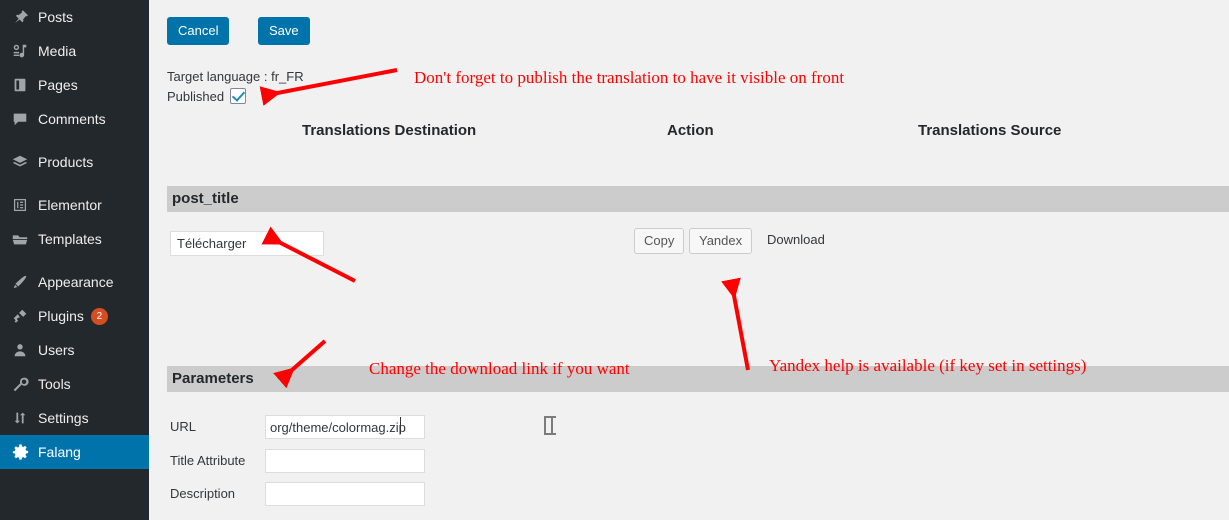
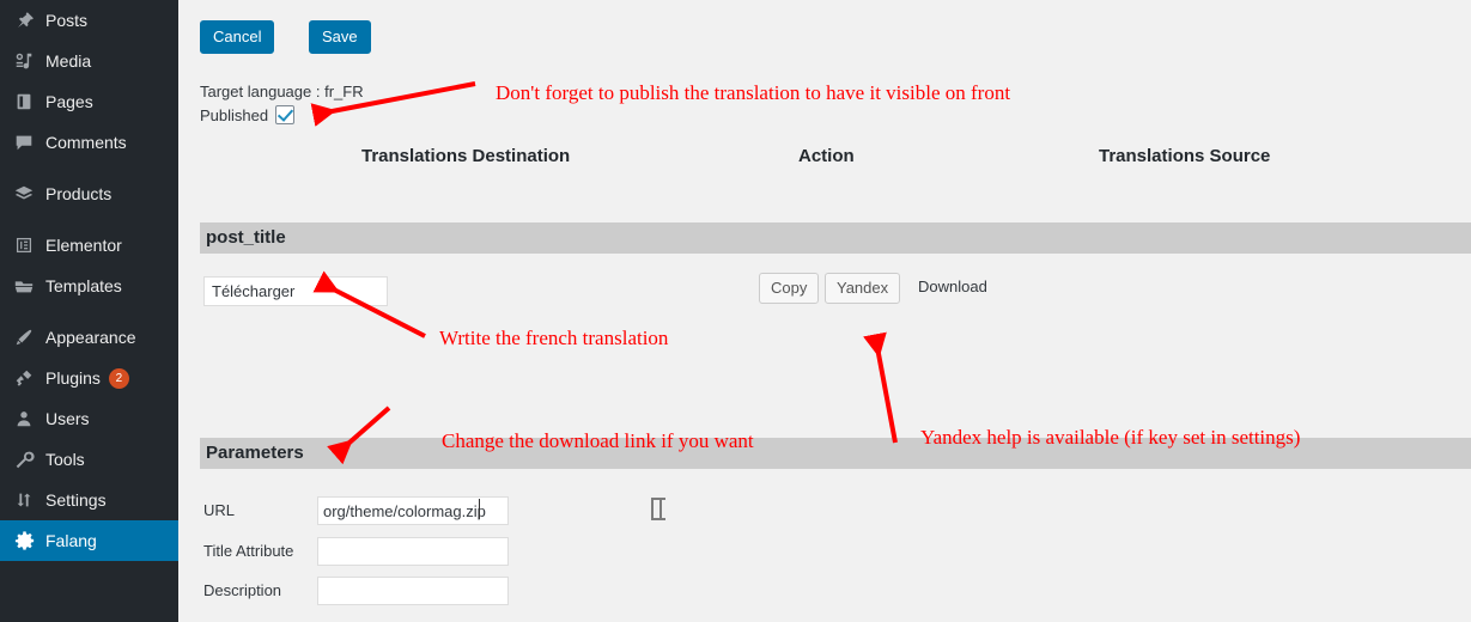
  Posts
  Media
  Pages
  Comments
  Products
  Elementor
  Templates
  Appearance
  Plugins
  2
  Users
  Tools
  Settings
  Falang
  Cancel
  Save
  Target language : fr_FR
  Published
  Translations Destination
  Action
  Translations Source
  post_title
  Télécharger
  Copy
  Yandex
  Download
  Parameters
  URL
  org/theme/colormag.zip
  Title Attribute
  Description
  Don't forget to publish the translation to have it visible on front
+ Wrtite the french translation
  Change the download link if you want
  Yandex help is available (if key set in settings)
